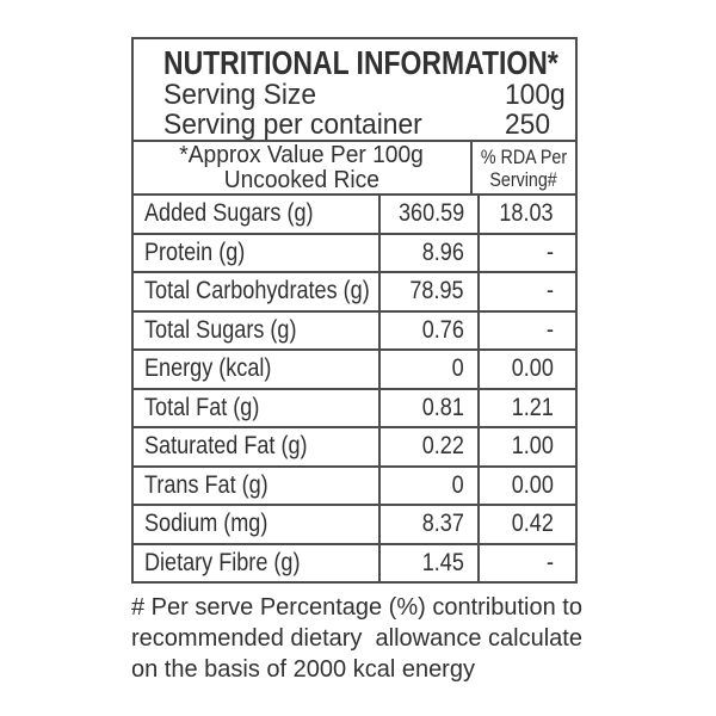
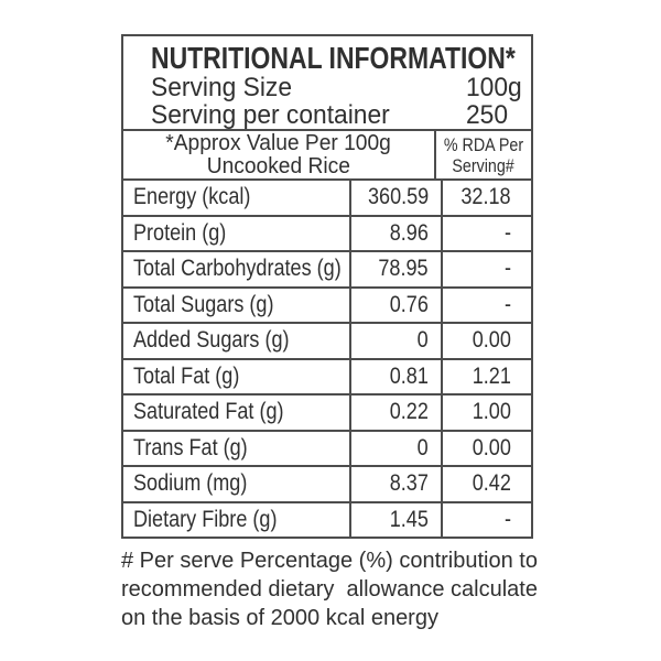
  NUTRITIONAL INFORMATION*
  Serving Size
  100g
  Serving per container
  250
  *Approx Value Per 100g
  Uncooked Rice
  % RDA Per
  Serving#
- Added Sugars (g)
+ Energy (kcal)
  360.59
- 18.03
+ 32.18
  Protein (g)
  8.96
  -
  Total Carbohydrates (g)
  78.95
  -
  Total Sugars (g)
  0.76
  -
- Energy (kcal)
+ Added Sugars (g)
  0
  0.00
  Total Fat (g)
  0.81
  1.21
  Saturated Fat (g)
  0.22
  1.00
  Trans Fat (g)
  0
  0.00
  Sodium (mg)
  8.37
  0.42
  Dietary Fibre (g)
  1.45
  -
  # Per serve Percentage (%) contribution to
  recommended dietary allowance calculate
  on the basis of 2000 kcal energy
